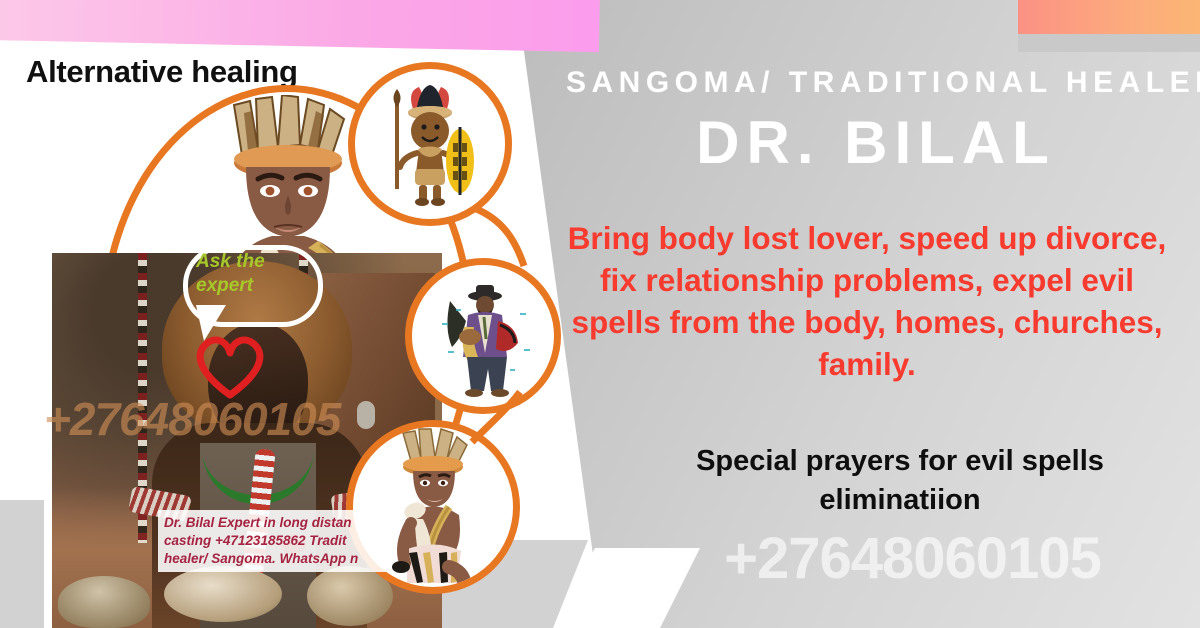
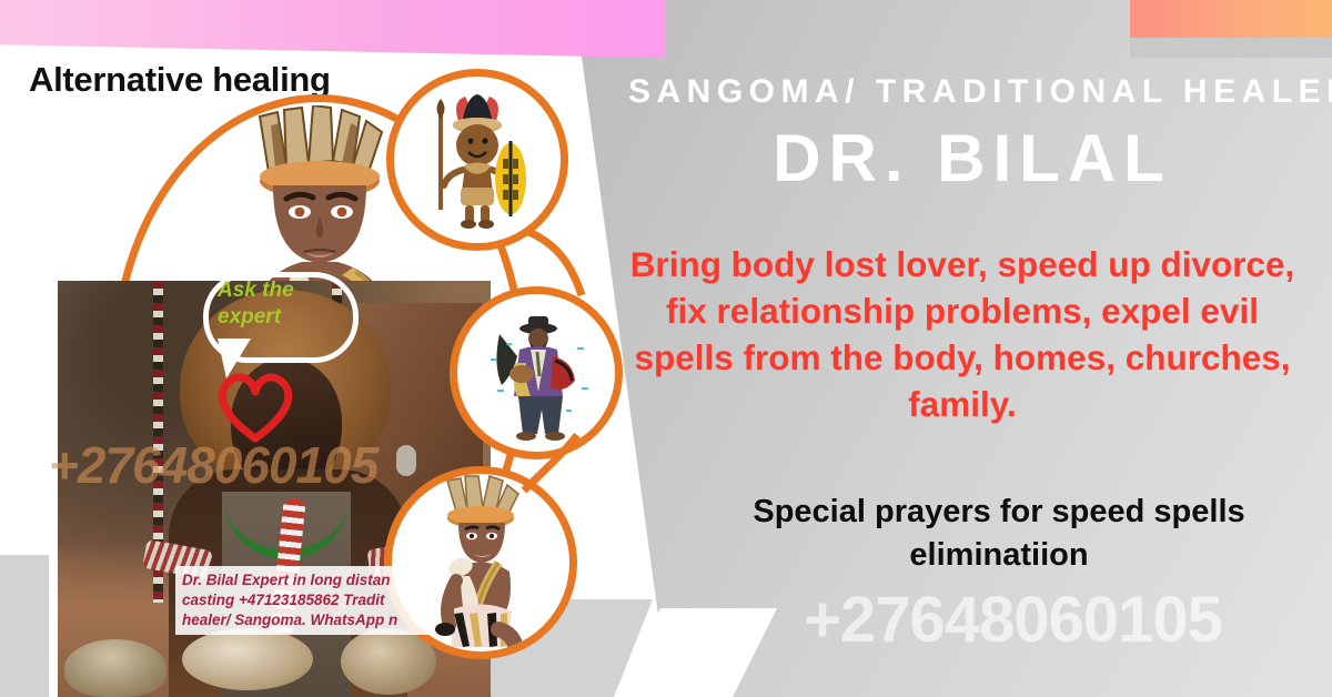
  Alternative healing
  Ask the expert
  +27648060105
  Dr. Bilal Expert in long distan
  casting +47123185862 Tradit
  healer/ Sangoma. WhatsApp n
  SANGOMA/ TRADITIONAL HEALE
  DR. BILAL
  Bring body lost lover, speed up divorce, fix relationship problems, expel evil spells from the body, homes, churches, family.
- Special prayers for evil spells eliminatiion
+ Special prayers for speed spells eliminatiion
  +27648060105
